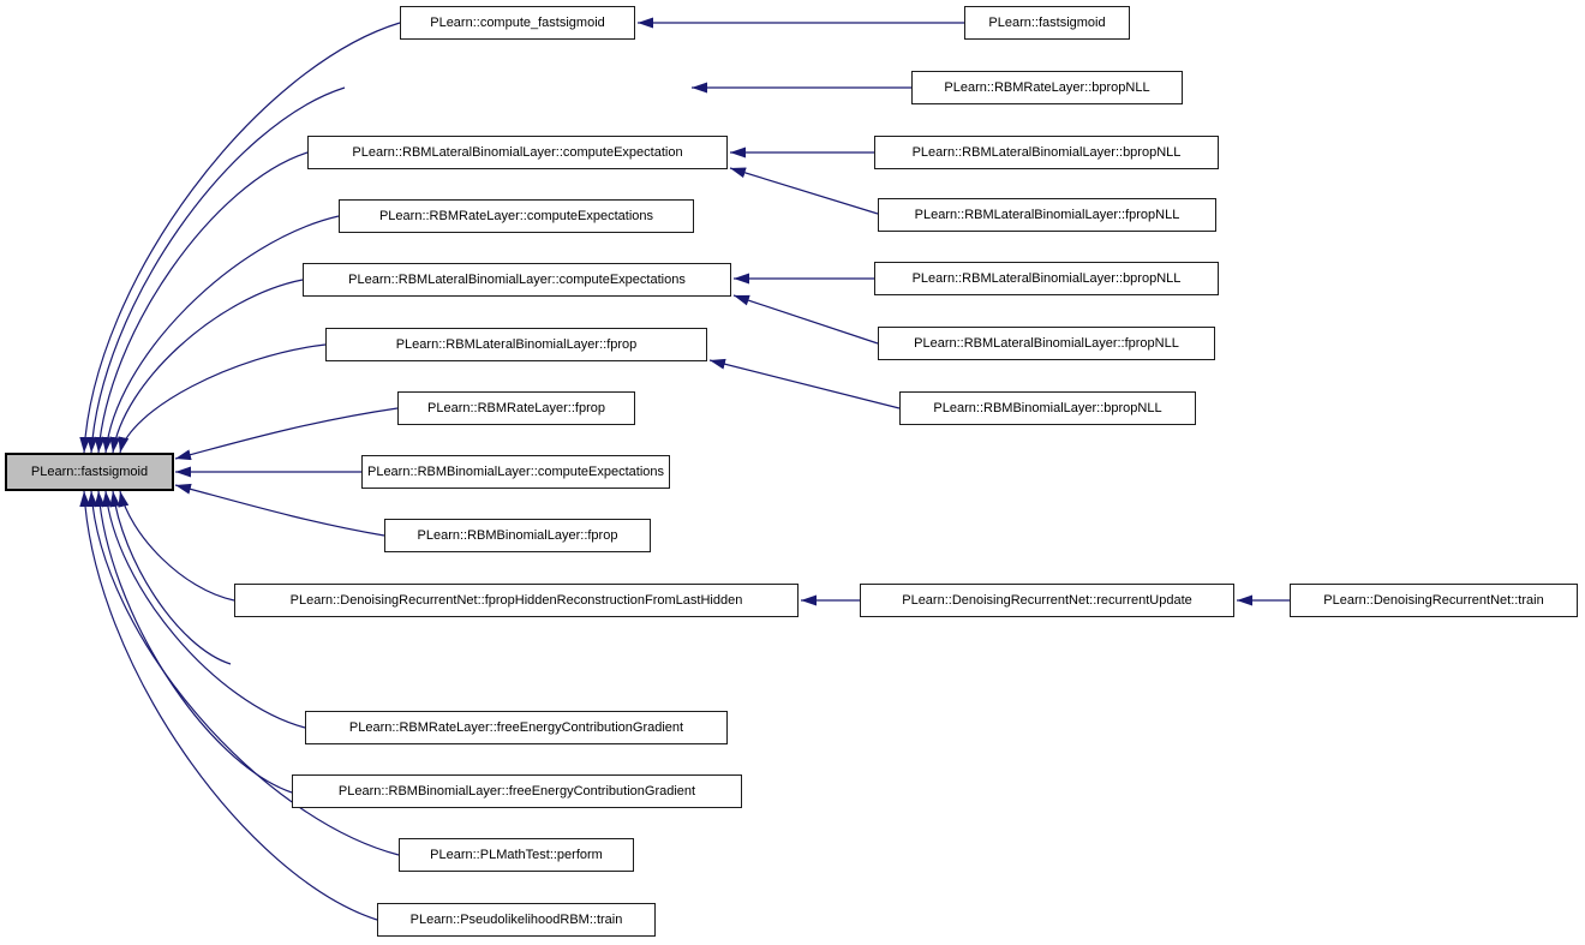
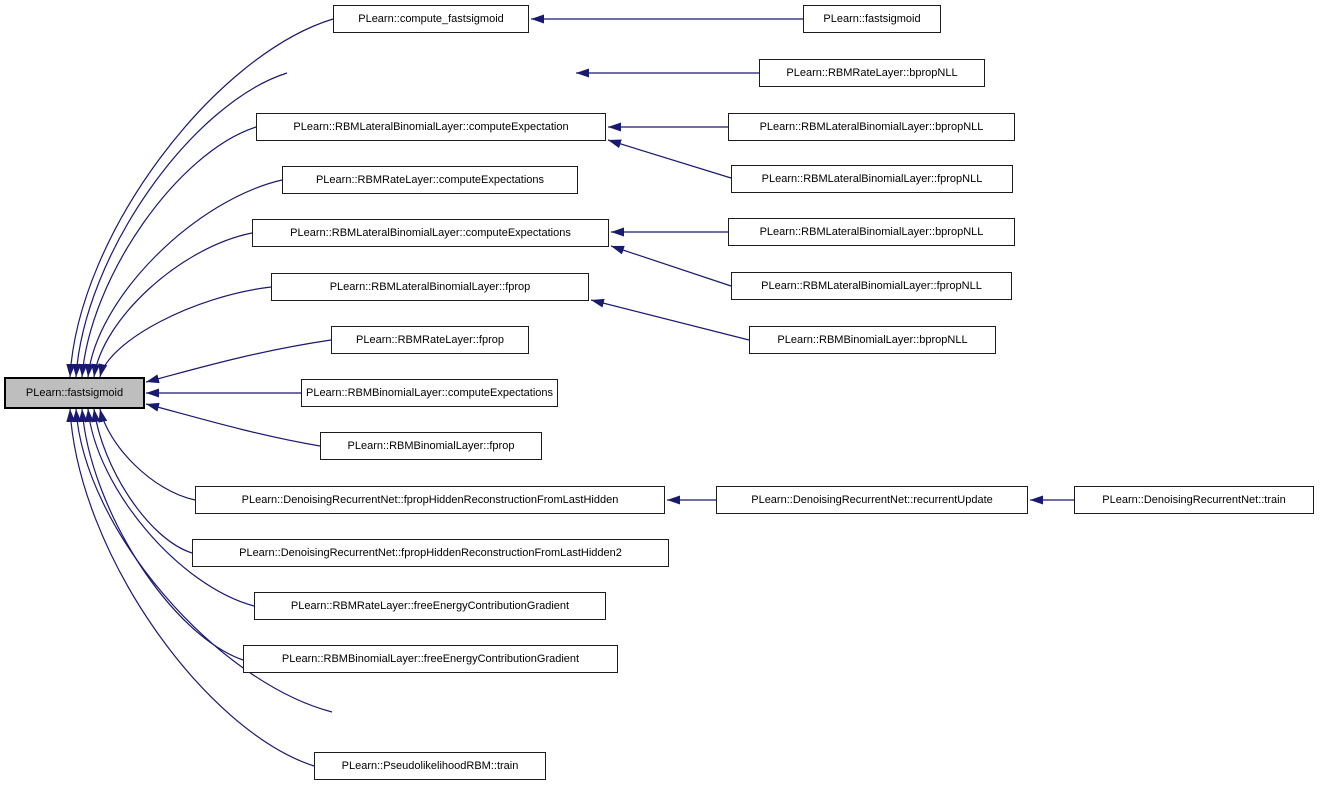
  PLearn::fastsigmoid
  PLearn::compute_fastsigmoid
  PLearn::RBMLateralBinomialLayer::computeExpectation
  PLearn::RBMRateLayer::computeExpectations
  PLearn::RBMLateralBinomialLayer::computeExpectations
  PLearn::RBMLateralBinomialLayer::fprop
  PLearn::RBMRateLayer::fprop
  PLearn::RBMBinomialLayer::computeExpectations
  PLearn::RBMBinomialLayer::fprop
  PLearn::DenoisingRecurrentNet::fpropHiddenReconstructionFromLastHidden
+ PLearn::DenoisingRecurrentNet::fpropHiddenReconstructionFromLastHidden2
  PLearn::RBMRateLayer::freeEnergyContributionGradient
  PLearn::RBMBinomialLayer::freeEnergyContributionGradient
- PLearn::PLMathTest::perform
  PLearn::PseudolikelihoodRBM::train
  PLearn::fastsigmoid
  PLearn::RBMRateLayer::bpropNLL
  PLearn::RBMLateralBinomialLayer::bpropNLL
  PLearn::RBMLateralBinomialLayer::fpropNLL
  PLearn::RBMLateralBinomialLayer::bpropNLL
  PLearn::RBMLateralBinomialLayer::fpropNLL
  PLearn::RBMBinomialLayer::bpropNLL
  PLearn::DenoisingRecurrentNet::recurrentUpdate
  PLearn::DenoisingRecurrentNet::train
